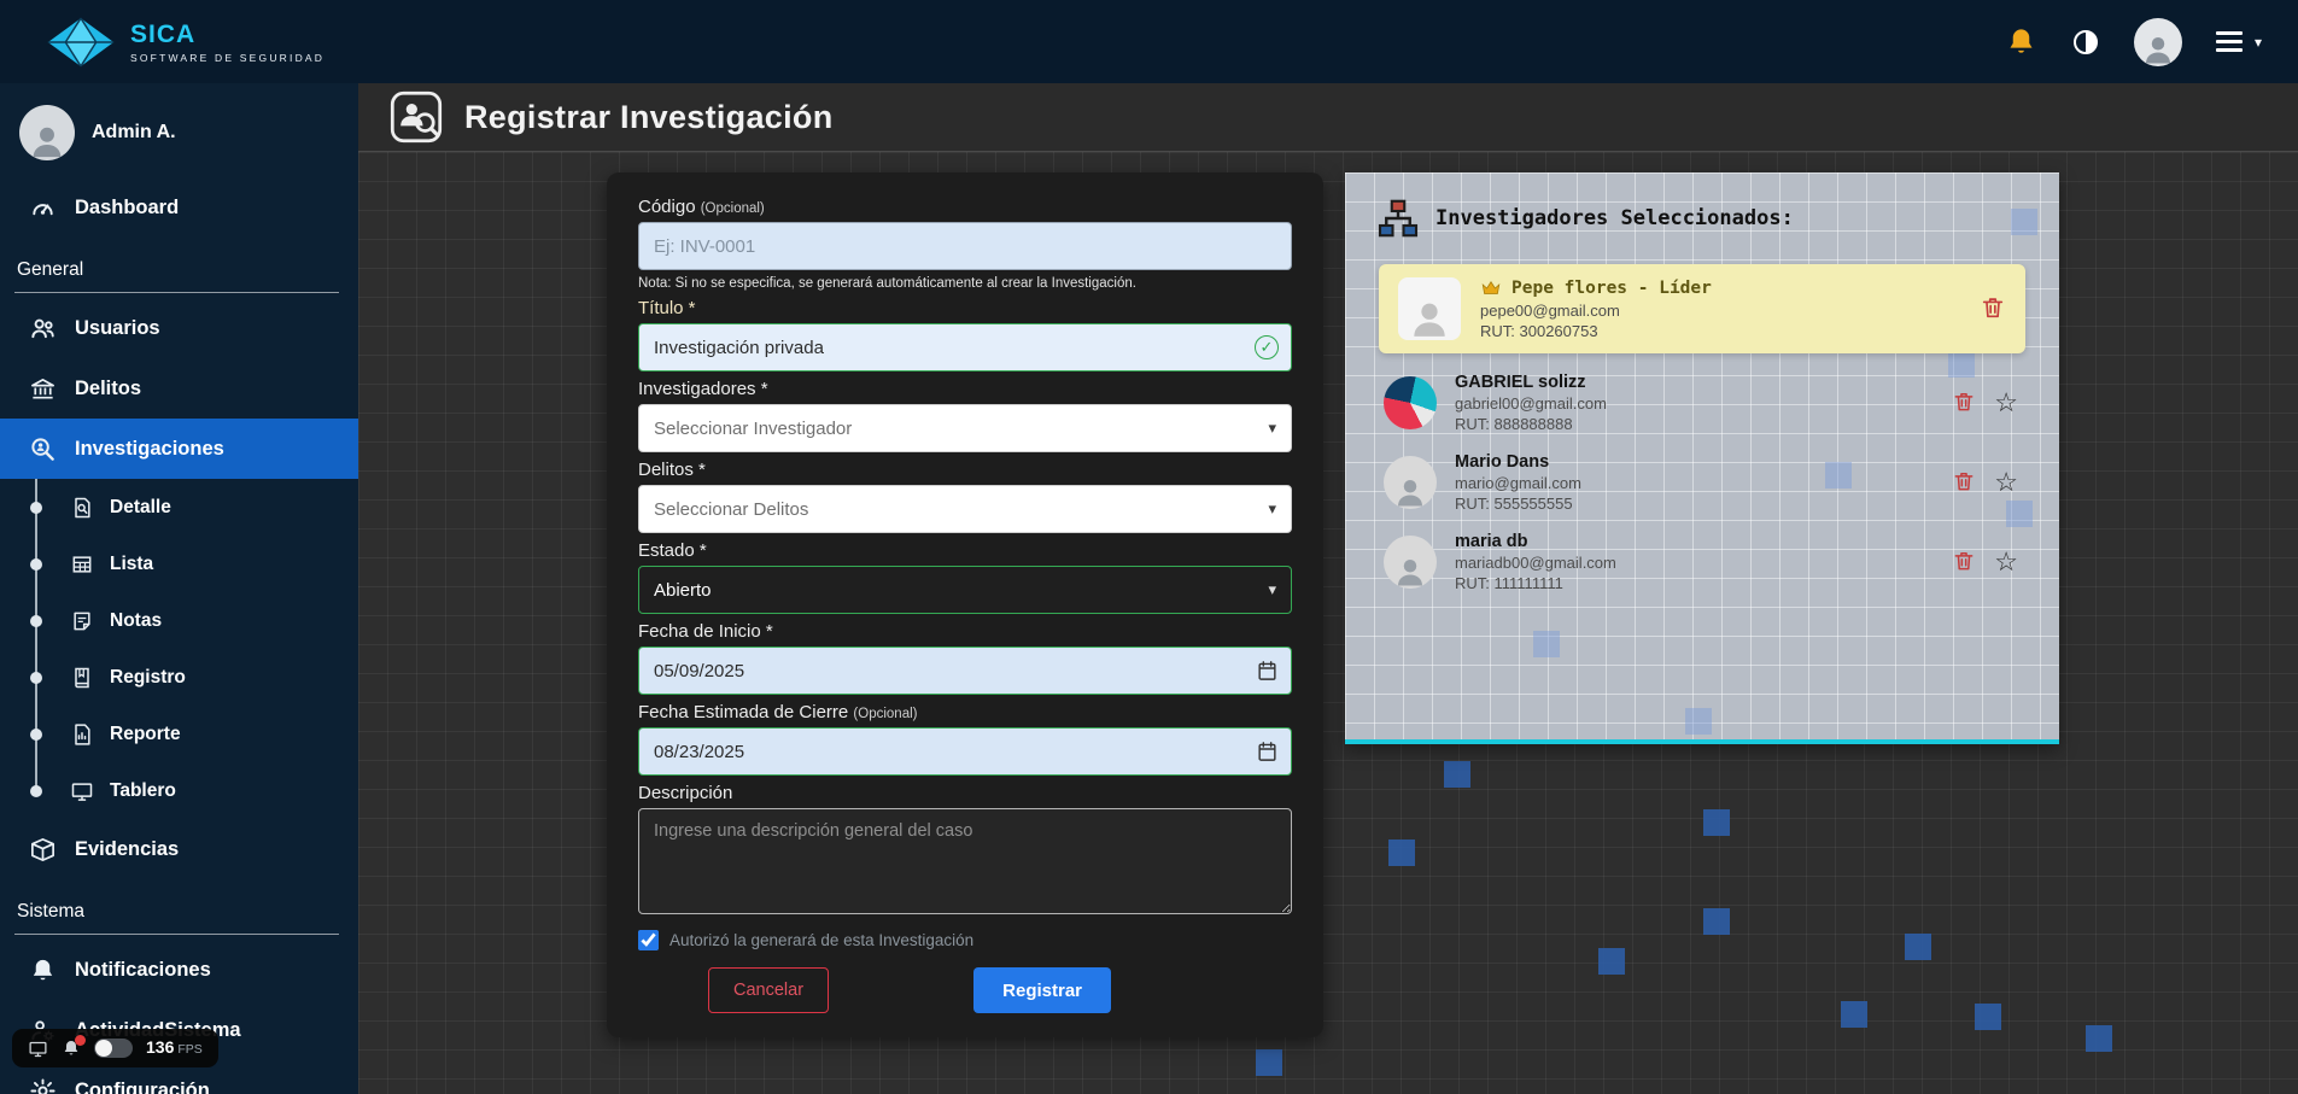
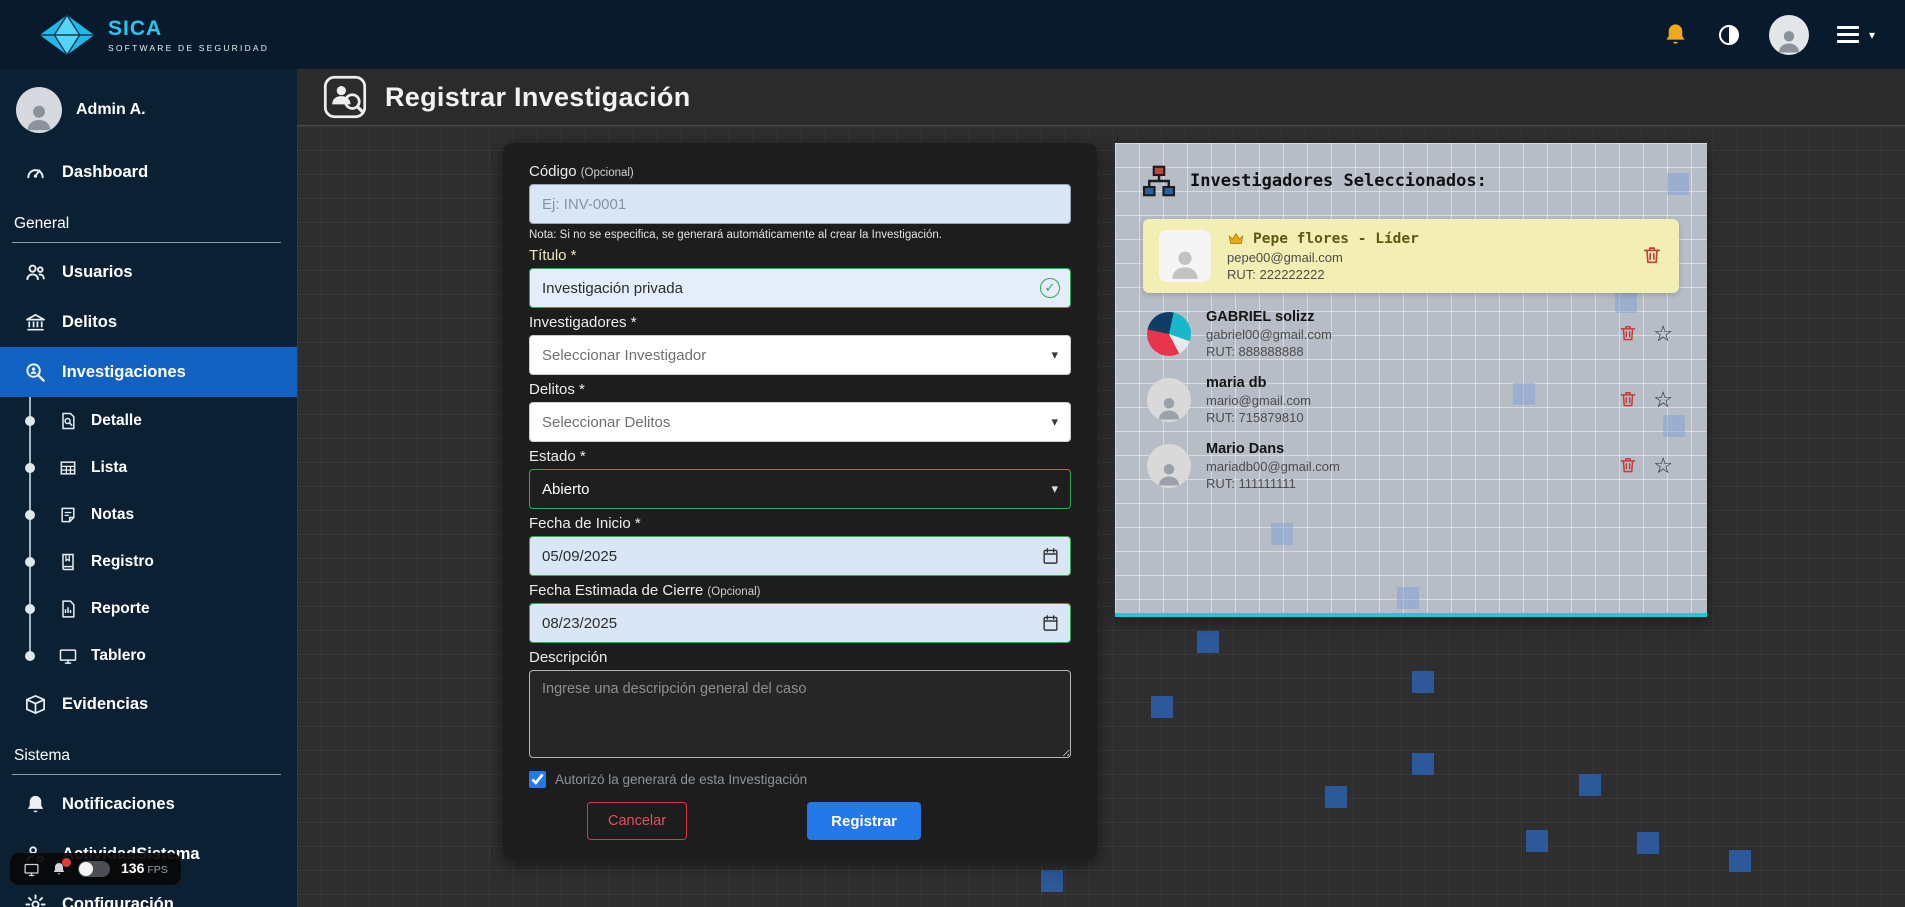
  SICA
  SOFTWARE DE SEGURIDAD
  ▾
  Admin A.
  Dashboard
  General
  Usuarios
  Delitos
  Investigaciones
  Detalle
  Lista
  Notas
  Registro
  Reporte
  Tablero
  Evidencias
  Sistema
  Notificaciones
  Configuración
  136 FPS
  Registrar Investigación
  Código (Opcional)
  Ej: INV-0001
  Nota: Si no se especifica, se generará automáticamente al crear la Investigación.
  Título *
  Investigación privada
  ✓
  Investigadores *
  Seleccionar Investigador
  ▾
  Delitos *
  Seleccionar Delitos
  ▾
  Estado *
  Abierto
  ▾
  Fecha de Inicio *
  05/09/2025
  Fecha Estimada de Cierre (Opcional)
  08/23/2025
  Descripción
  Ingrese una descripción general del caso
  Autorizó la generará de esta Investigación
  Cancelar
  Registrar
  Investigadores Seleccionados:
  Pepe flores - Líder
  pepe00@gmail.com
- RUT: 300260753
+ RUT: 222222222
  GABRIEL solizz
  gabriel00@gmail.com
  RUT: 888888888
  ☆
- Mario Dans
+ maria db
  mario@gmail.com
- RUT: 555555555
+ RUT: 715879810
  ☆
- maria db
+ Mario Dans
  mariadb00@gmail.com
  RUT: 111111111
  ☆
